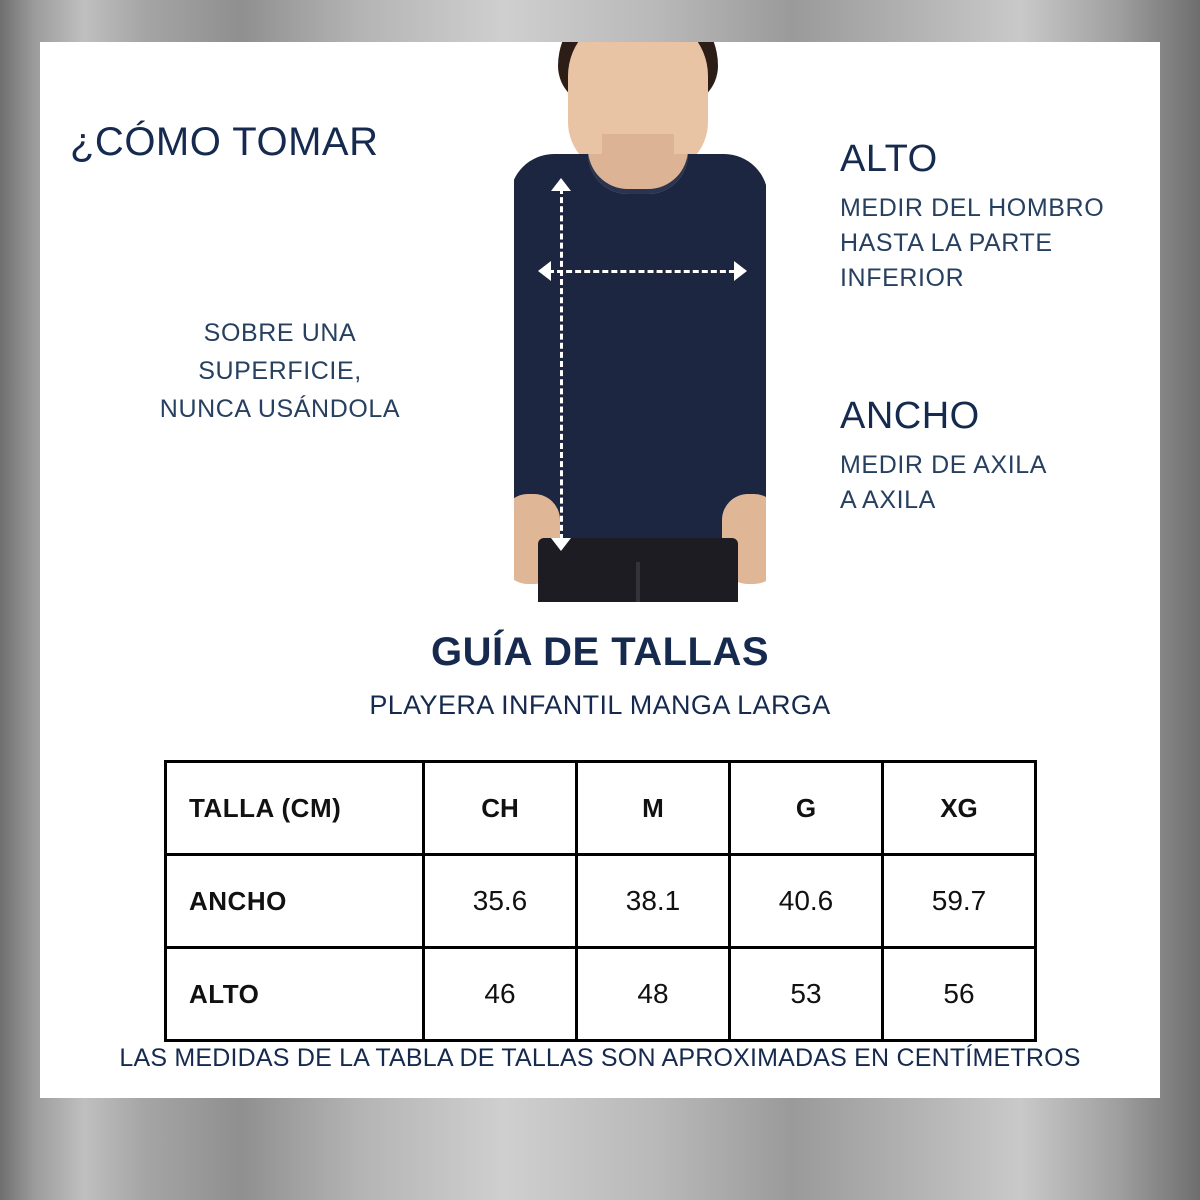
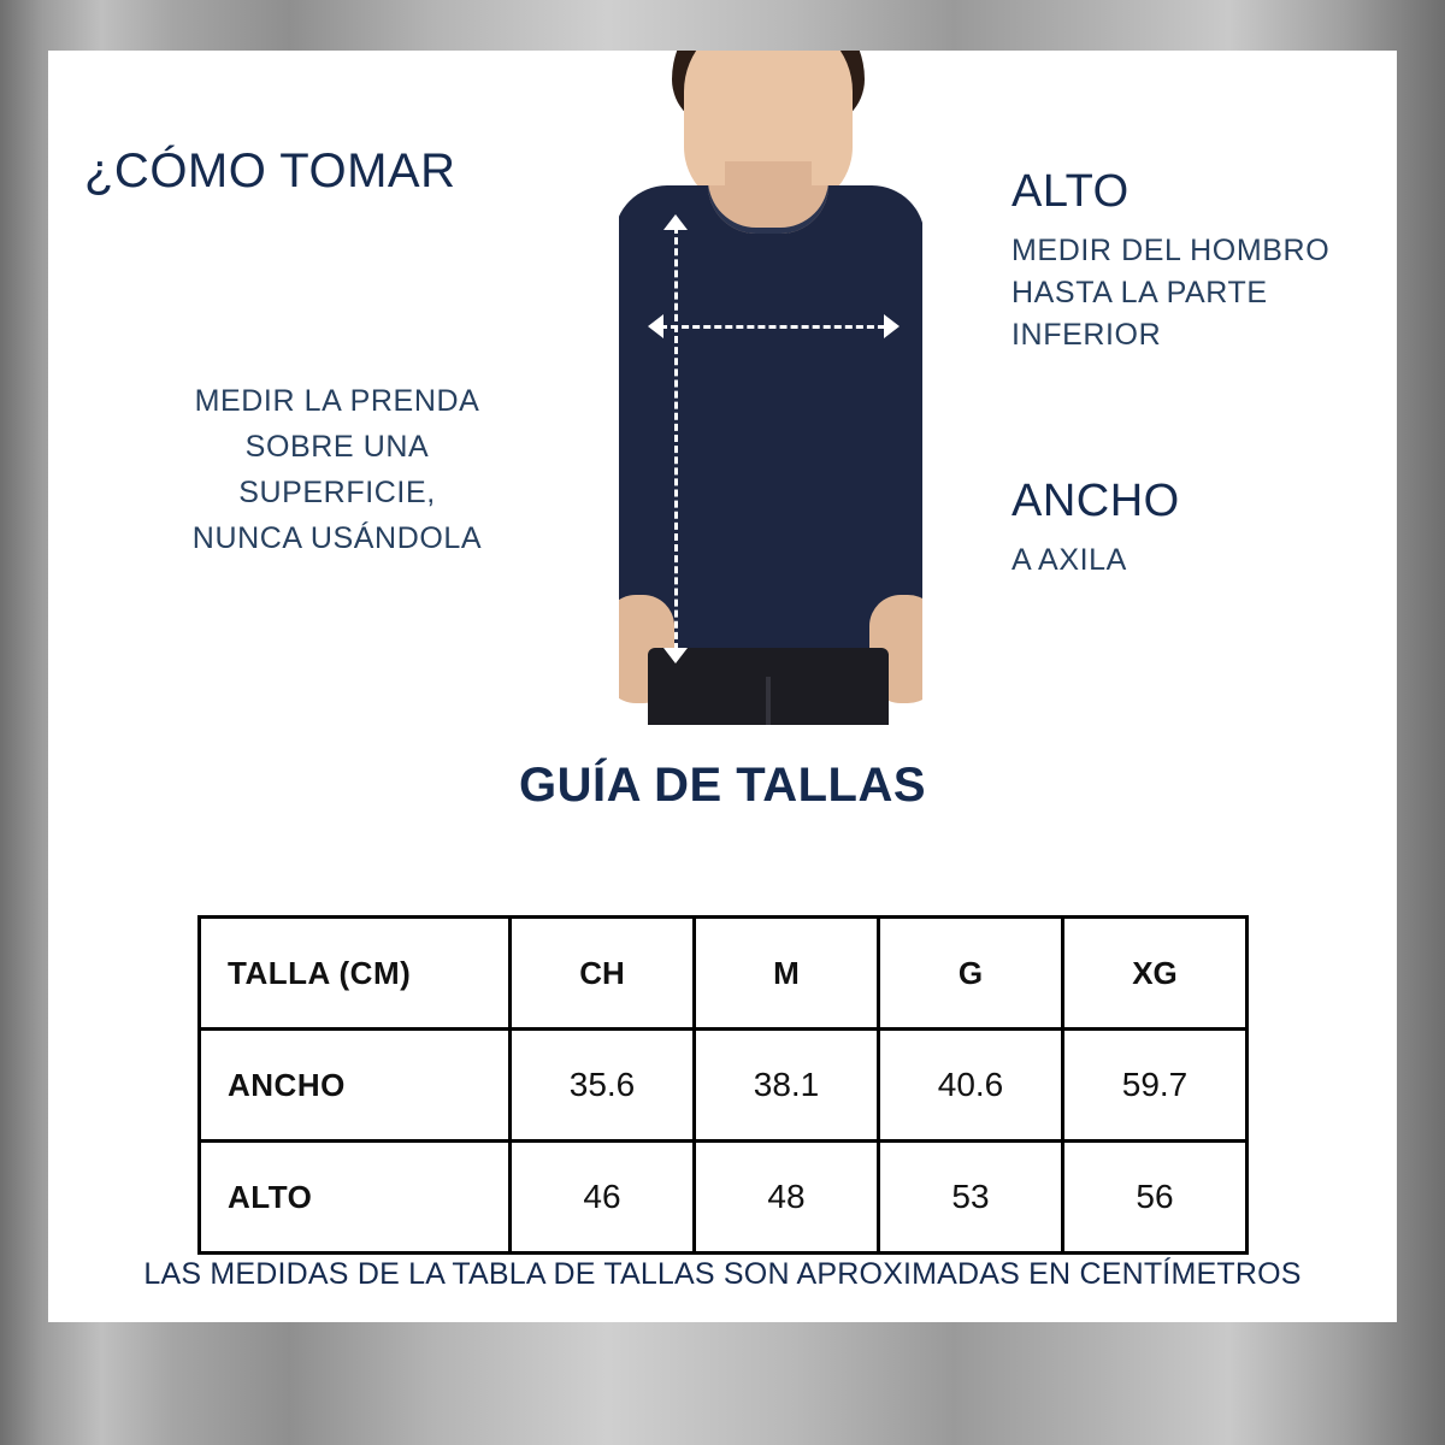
  ¿CÓMO TOMAR
+ MEDIR LA PRENDA
  SOBRE UNA
  SUPERFICIE,
  NUNCA USÁNDOLA
  ALTO
  MEDIR DEL HOMBRO
  HASTA LA PARTE
  INFERIOR
  ANCHO
- MEDIR DE AXILA
  A AXILA
  GUÍA DE TALLAS
- PLAYERA INFANTIL MANGA LARGA
  TALLA (CM)	CH	M	G	XG
  ANCHO	35.6	38.1	40.6	59.7
  ALTO	46	48	53	56
  LAS MEDIDAS DE LA TABLA DE TALLAS SON APROXIMADAS EN CENTÍMETROS
